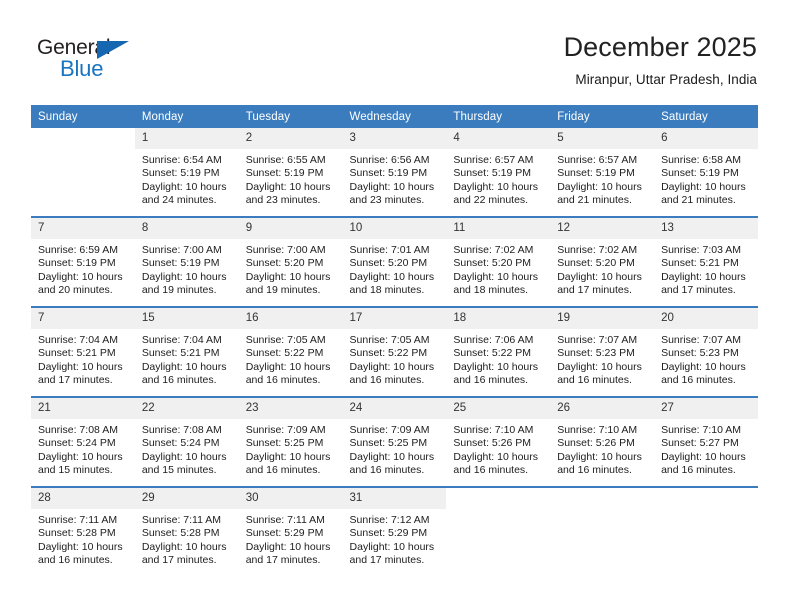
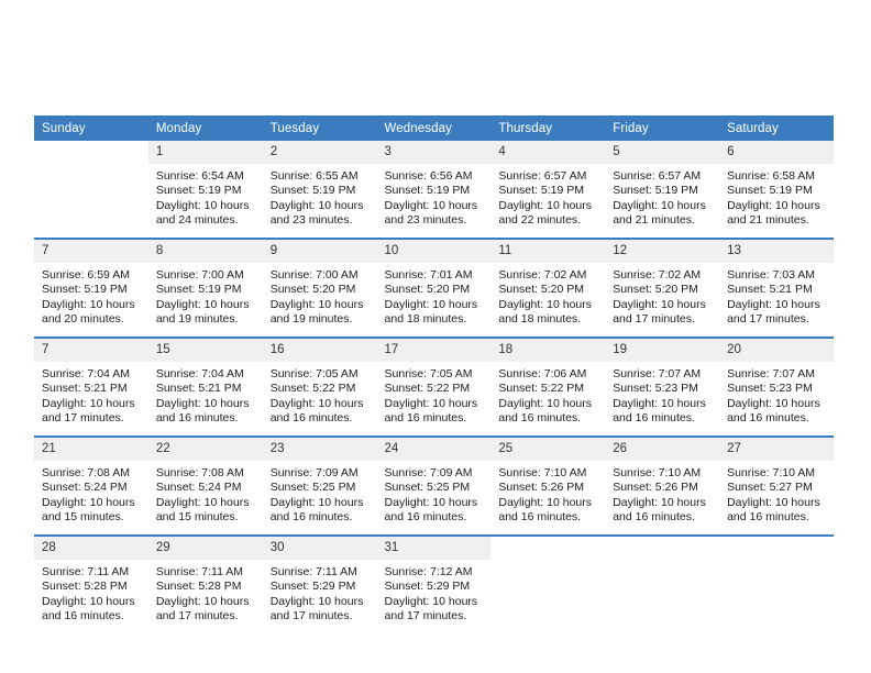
- General
- Blue
- December 2025
- Miranpur, Uttar Pradesh, India
  Sunday	Monday	Tuesday	Wednesday	Thursday	Friday	Saturday
  	1Sunrise: 6:54 AMSunset: 5:19 PMDaylight: 10 hoursand 24 minutes.	2Sunrise: 6:55 AMSunset: 5:19 PMDaylight: 10 hoursand 23 minutes.	3Sunrise: 6:56 AMSunset: 5:19 PMDaylight: 10 hoursand 23 minutes.	4Sunrise: 6:57 AMSunset: 5:19 PMDaylight: 10 hoursand 22 minutes.	5Sunrise: 6:57 AMSunset: 5:19 PMDaylight: 10 hoursand 21 minutes.	6Sunrise: 6:58 AMSunset: 5:19 PMDaylight: 10 hoursand 21 minutes.
  7Sunrise: 6:59 AMSunset: 5:19 PMDaylight: 10 hoursand 20 minutes.	8Sunrise: 7:00 AMSunset: 5:19 PMDaylight: 10 hoursand 19 minutes.	9Sunrise: 7:00 AMSunset: 5:20 PMDaylight: 10 hoursand 19 minutes.	10Sunrise: 7:01 AMSunset: 5:20 PMDaylight: 10 hoursand 18 minutes.	11Sunrise: 7:02 AMSunset: 5:20 PMDaylight: 10 hoursand 18 minutes.	12Sunrise: 7:02 AMSunset: 5:20 PMDaylight: 10 hoursand 17 minutes.	13Sunrise: 7:03 AMSunset: 5:21 PMDaylight: 10 hoursand 17 minutes.
  7Sunrise: 7:04 AMSunset: 5:21 PMDaylight: 10 hoursand 17 minutes.	15Sunrise: 7:04 AMSunset: 5:21 PMDaylight: 10 hoursand 16 minutes.	16Sunrise: 7:05 AMSunset: 5:22 PMDaylight: 10 hoursand 16 minutes.	17Sunrise: 7:05 AMSunset: 5:22 PMDaylight: 10 hoursand 16 minutes.	18Sunrise: 7:06 AMSunset: 5:22 PMDaylight: 10 hoursand 16 minutes.	19Sunrise: 7:07 AMSunset: 5:23 PMDaylight: 10 hoursand 16 minutes.	20Sunrise: 7:07 AMSunset: 5:23 PMDaylight: 10 hoursand 16 minutes.
  21Sunrise: 7:08 AMSunset: 5:24 PMDaylight: 10 hoursand 15 minutes.	22Sunrise: 7:08 AMSunset: 5:24 PMDaylight: 10 hoursand 15 minutes.	23Sunrise: 7:09 AMSunset: 5:25 PMDaylight: 10 hoursand 16 minutes.	24Sunrise: 7:09 AMSunset: 5:25 PMDaylight: 10 hoursand 16 minutes.	25Sunrise: 7:10 AMSunset: 5:26 PMDaylight: 10 hoursand 16 minutes.	26Sunrise: 7:10 AMSunset: 5:26 PMDaylight: 10 hoursand 16 minutes.	27Sunrise: 7:10 AMSunset: 5:27 PMDaylight: 10 hoursand 16 minutes.
  28Sunrise: 7:11 AMSunset: 5:28 PMDaylight: 10 hoursand 16 minutes.	29Sunrise: 7:11 AMSunset: 5:28 PMDaylight: 10 hoursand 17 minutes.	30Sunrise: 7:11 AMSunset: 5:29 PMDaylight: 10 hoursand 17 minutes.	31Sunrise: 7:12 AMSunset: 5:29 PMDaylight: 10 hoursand 17 minutes.
